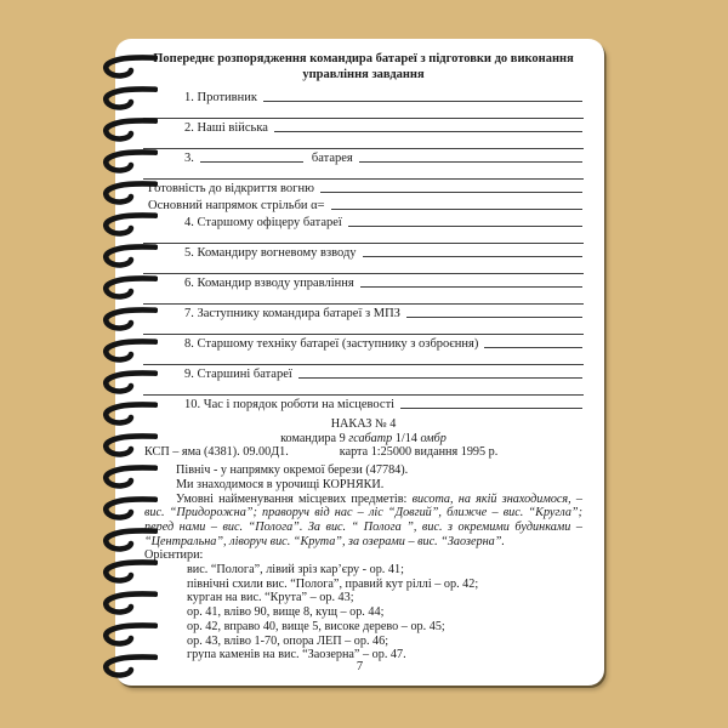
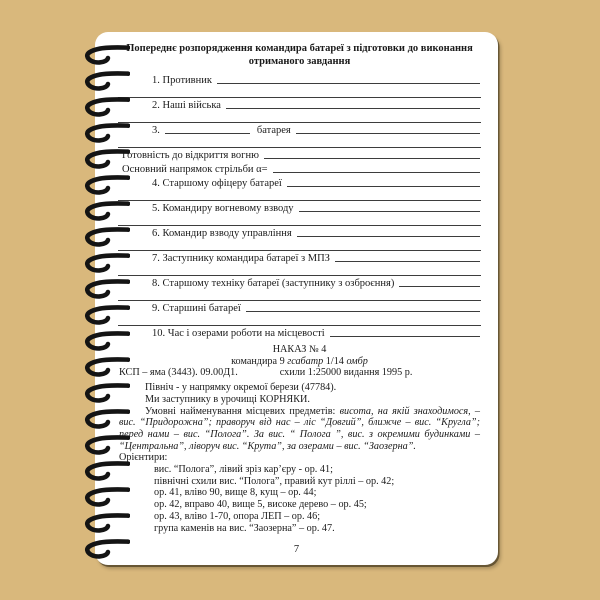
- Попереднє розпорядження командира батареї з підготовки до виконання управління завдання
+ Попереднє розпорядження командира батареї з підготовки до виконання отриманого завдання
  1. Противник
  2. Наші війська
  3.
  батарея
  Готовність до відкриття вогню
  Основний напрямок стрільби α=
  4. Старшому офіцеру батареї
  5. Командиру вогневому взводу
  6. Командир взводу управління
  7. Заступнику командира батареї з МПЗ
  8. Старшому техніку батареї (заступнику з озброєння)
  9. Старшині батареї
- 10. Час і порядок роботи на місцевості
+ 10. Час і озерами роботи на місцевості
  НАКАЗ № 4
  командира 9 гсабатр 1/14 омбр
- КСП – яма (4381). 09.00Д1.
+ КСП – яма (3443). 09.00Д1.
- карта 1:25000 видання 1995 р.
+ схили 1:25000 видання 1995 р.
  Північ - у напрямку окремої берези (47784).
- Ми знаходимося в урочищі КОРНЯКИ.
+ Ми заступнику в урочищі КОРНЯКИ.
  Умовні найменування місцевих предметів: висота, на якій знаходимося, – вис. “Придорожна”; праворуч від нас – ліс “Довгий”, ближче – вис. “Кругла”; перед нами – вис. “Полога”. За вис. “ Полога ”, вис. з окремими будинками – “Центральна”, ліворуч вис. “Крута”, за озерами – вис. “Заозерна”.
  Орієнтири:
  вис. “Полога”, лівий зріз кар’єру - ор. 41;
  північні схили вис. “Полога”, правий кут ріллі – ор. 42;
- курган на вис. “Крута” – ор. 43;
  ор. 41, вліво 90, вище 8, кущ – ор. 44;
  ор. 42, вправо 40, вище 5, високе дерево – ор. 45;
  ор. 43, вліво 1-70, опора ЛЕП – ор. 46;
  група каменів на вис. “Заозерна” – ор. 47.
  7
